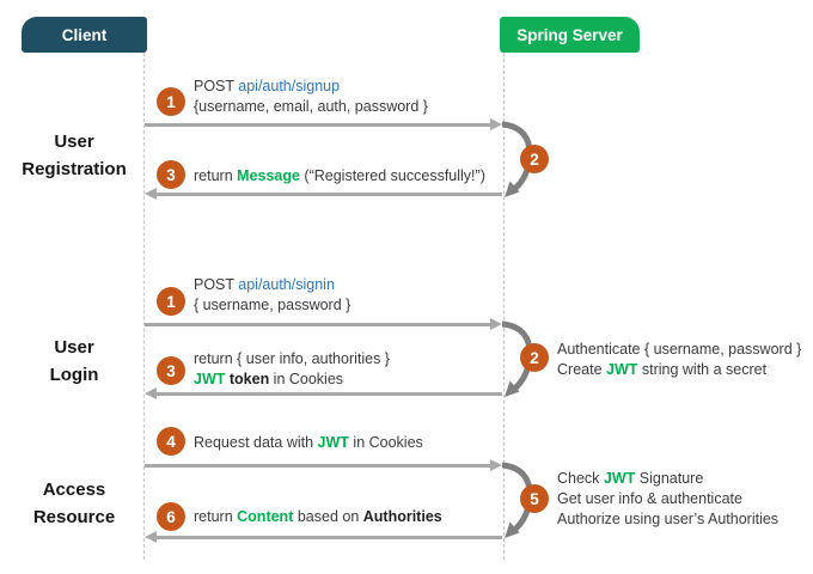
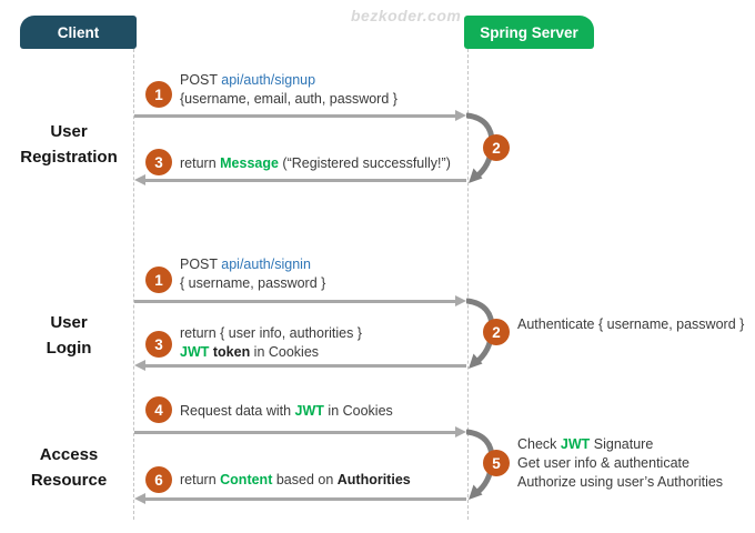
+ bezkoder.com
  Client
  Spring Server
  User
  Registration
  User
  Login
  Access
  Resource
  1
  POST api/auth/signup
  {username, email, auth, password }
  2
  3
  return Message (“Registered successfully!”)
  1
  POST api/auth/signin
  { username, password }
  2
  Authenticate { username, password }
- Create JWT string with a secret
  3
  return { user info, authorities }
  JWT token in Cookies
  4
  Request data with JWT in Cookies
  5
  Check JWT Signature
  Get user info & authenticate
  Authorize using user’s Authorities
  6
  return Content based on Authorities
